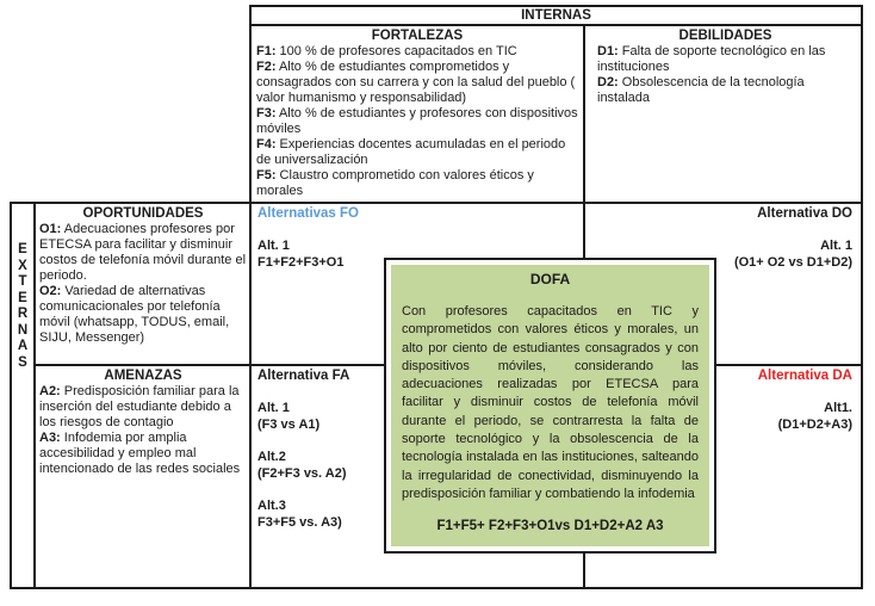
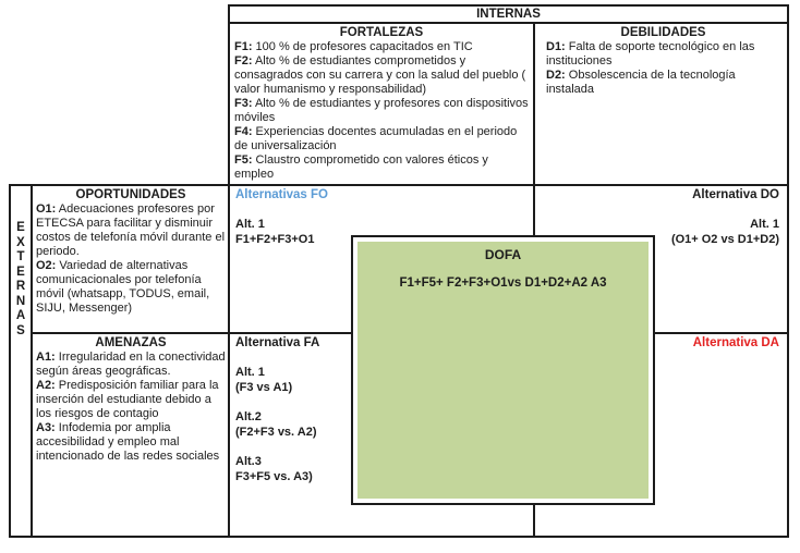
  INTERNAS
  FORTALEZAS
  F1: 100 % de profesores capacitados en TIC
  F2: Alto % de estudiantes comprometidos y consagrados con su carrera y con la salud del pueblo ( valor humanismo y responsabilidad)
  F3: Alto % de estudiantes y profesores con dispositivos móviles
  F4: Experiencias docentes acumuladas en el periodo de universalización
- F5: Claustro comprometido con valores éticos y morales
+ F5: Claustro comprometido con valores éticos y empleo
  DEBILIDADES
  D1: Falta de soporte tecnológico en las instituciones
  D2: Obsolescencia de la tecnología instalada
  E
  X
  T
  E
  R
  N
  A
  S
  OPORTUNIDADES
  O1: Adecuaciones profesores por ETECSA para facilitar y disminuir costos de telefonía móvil durante el periodo.
  O2: Variedad de alternativas comunicacionales por telefonía móvil (whatsapp, TODUS, email, SIJU, Messenger)
  AMENAZAS
+ A1: Irregularidad en la conectividad según áreas geográficas.
  A2: Predisposición familiar para la inserción del estudiante debido a los riesgos de contagio
  A3: Infodemia por amplia accesibilidad y empleo mal intencionado de las redes sociales
  Alternativas FO
  Alt. 1
  F1+F2+F3+O1
  Alternativa DO
  Alt. 1
  (O1+ O2 vs D1+D2)
  Alternativa FA
  Alt. 1
  (F3 vs A1)
  Alt.2
  (F2+F3 vs. A2)
  Alt.3
  F3+F5 vs. A3)
  Alternativa DA
- Alt1.
- (D1+D2+A3)
  DOFA
- Con profesores capacitados en TIC y comprometidos con valores éticos y morales, un alto por ciento de estudiantes consagrados y con dispositivos móviles, considerando las adecuaciones realizadas por ETECSA para facilitar y disminuir costos de telefonía móvil durante el periodo, se contrarresta la falta de soporte tecnológico y la obsolescencia de la tecnología instalada en las instituciones, salteando la irregularidad de conectividad, disminuyendo la predisposición familiar y combatiendo la infodemia
  F1+F5+ F2+F3+O1vs D1+D2+A2 A3
